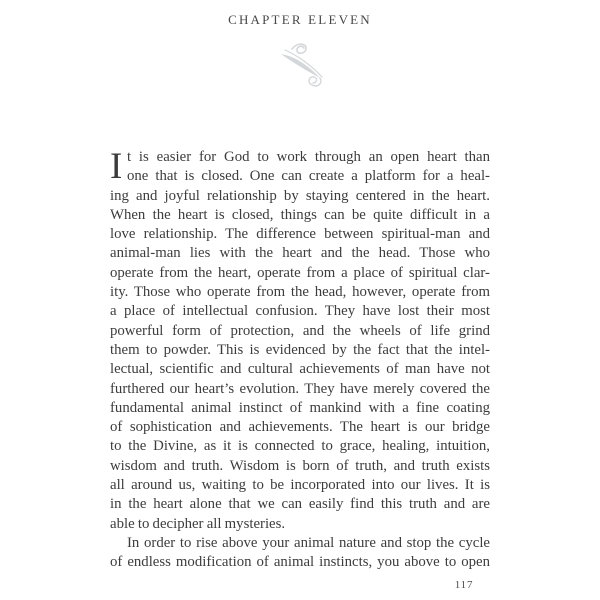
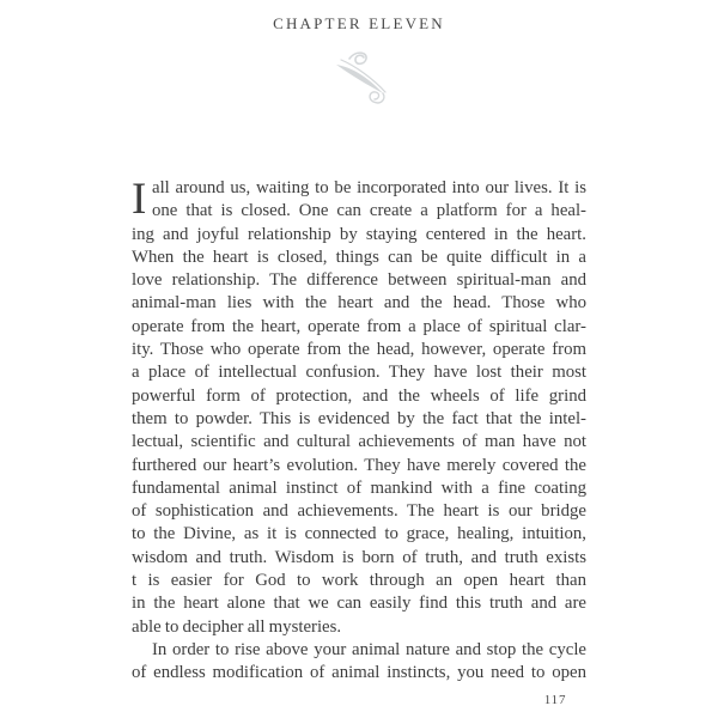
  CHAPTER ELEVEN
  I
- t is easier for God to work through an open heart than
+ all around us, waiting to be incorporated into our lives. It is
  one that is closed. One can create a platform for a heal-
  ing and joyful relationship by staying centered in the heart.
  When the heart is closed, things can be quite difficult in a
  love relationship. The difference between spiritual-man and
  animal-man lies with the heart and the head. Those who
  operate from the heart, operate from a place of spiritual clar-
  ity. Those who operate from the head, however, operate from
  a place of intellectual confusion. They have lost their most
  powerful form of protection, and the wheels of life grind
  them to powder. This is evidenced by the fact that the intel-
  lectual, scientific and cultural achievements of man have not
  furthered our heart’s evolution. They have merely covered the
  fundamental animal instinct of mankind with a fine coating
  of sophistication and achievements. The heart is our bridge
  to the Divine, as it is connected to grace, healing, intuition,
  wisdom and truth. Wisdom is born of truth, and truth exists
- all around us, waiting to be incorporated into our lives. It is
+ t is easier for God to work through an open heart than
  in the heart alone that we can easily find this truth and are
  able to decipher all mysteries.
  In order to rise above your animal nature and stop the cycle
- of endless modification of animal instincts, you above to open
+ of endless modification of animal instincts, you need to open
  117
